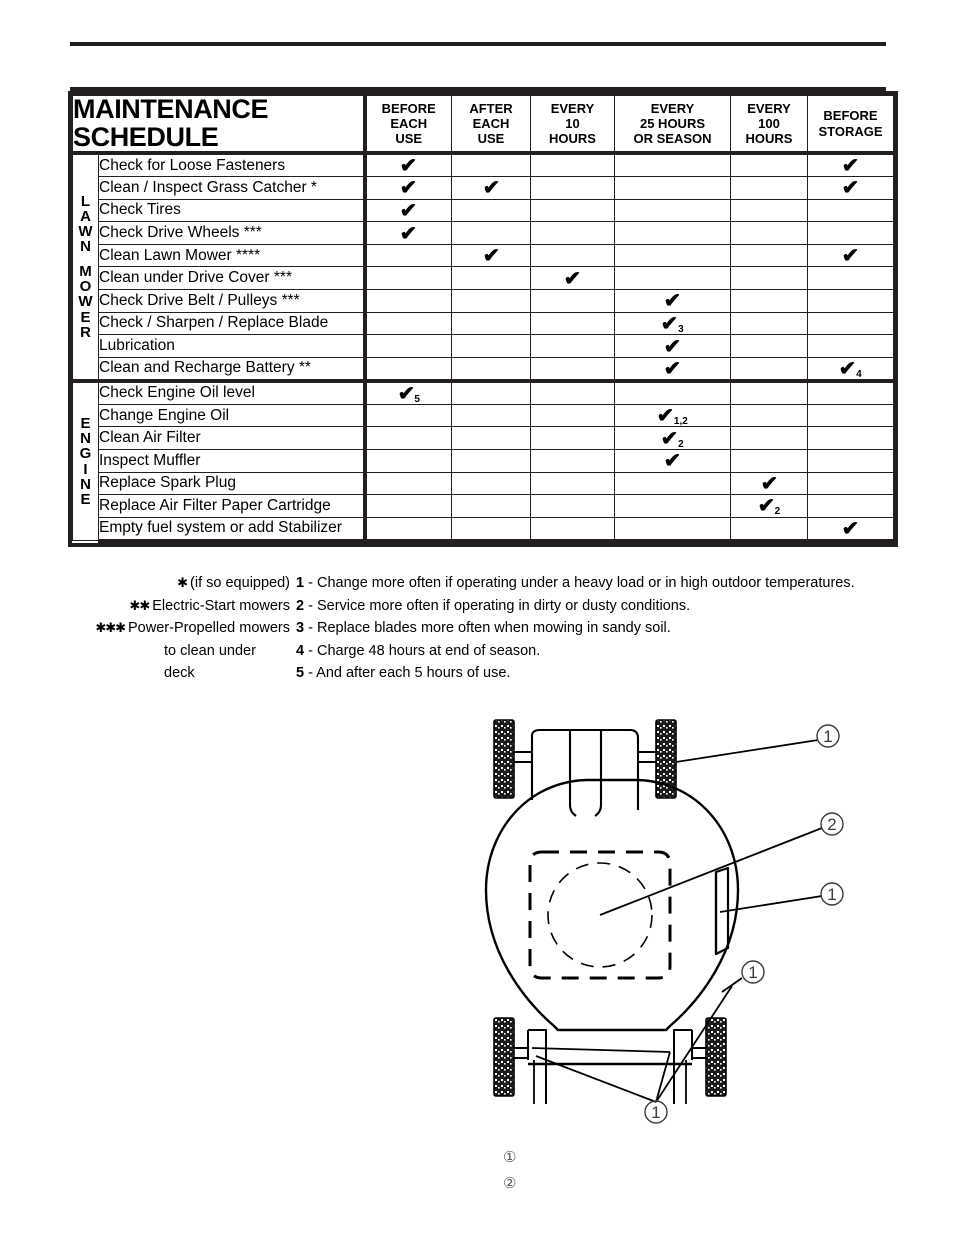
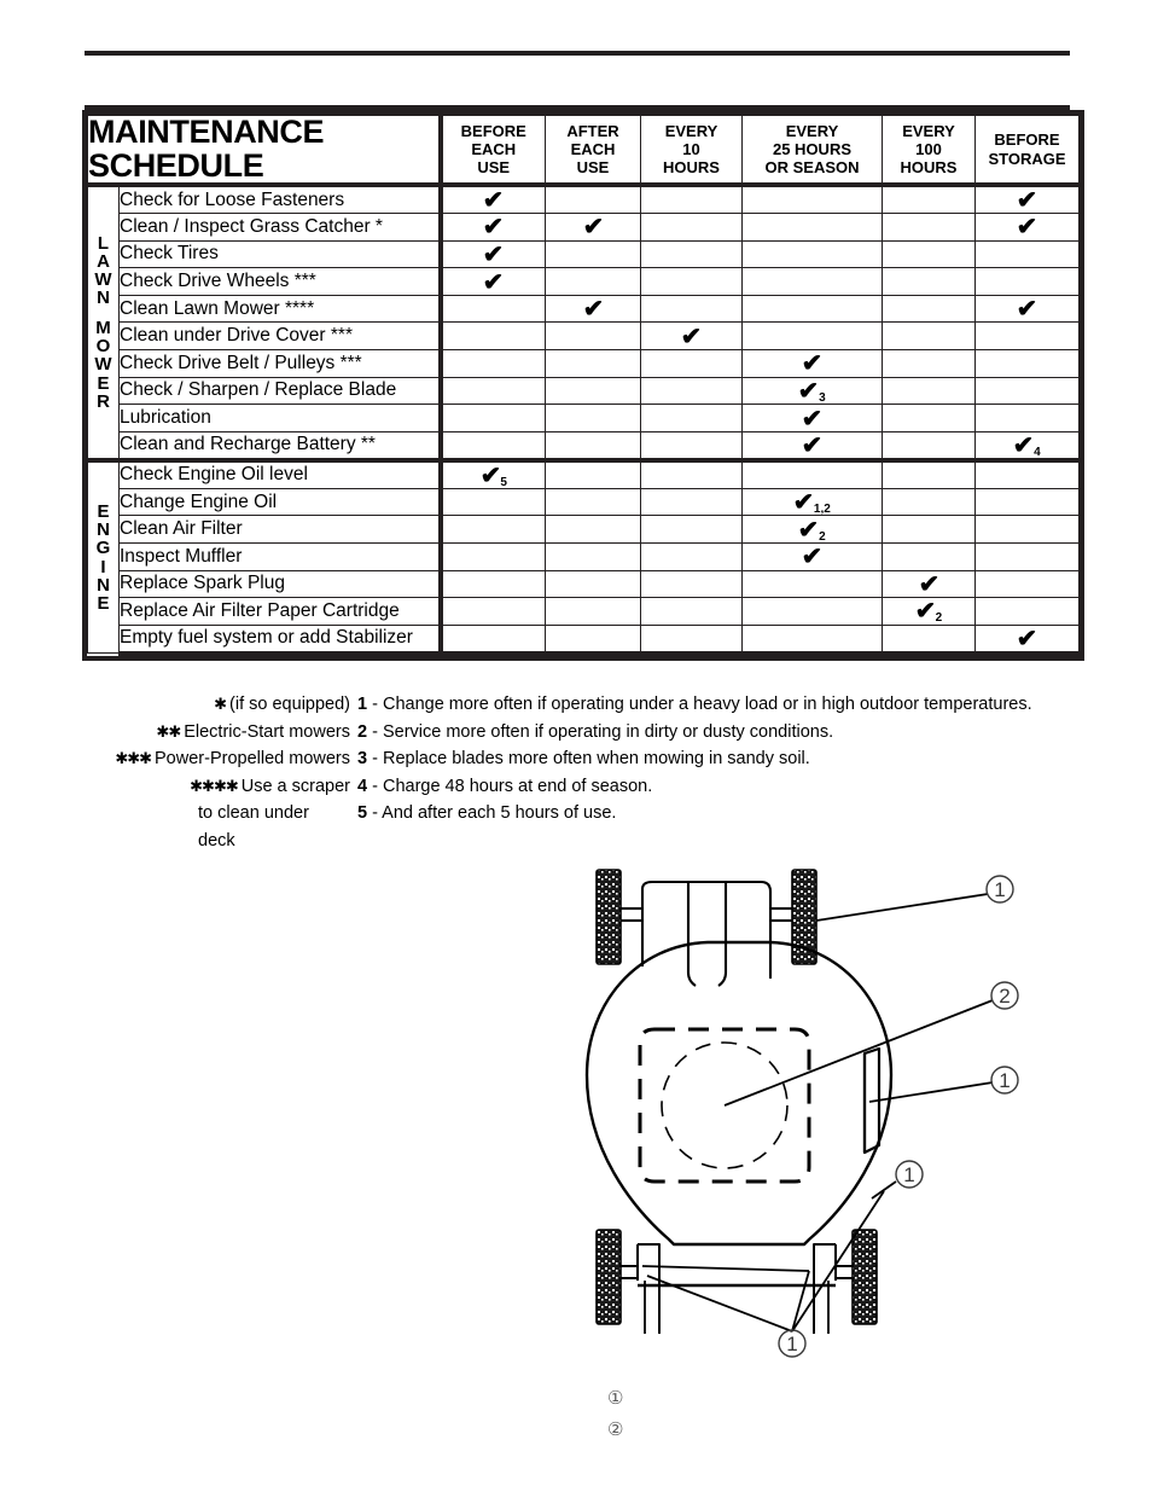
  MAINTENANCE SCHEDULE	BEFORE EACH USE	AFTER EACH USE	EVERY 10 HOURS	EVERY 25 HOURS OR SEASON	EVERY 100 HOURS	BEFORE STORAGE
  LAWNMOWER	Check for Loose Fasteners	✔					✔
  Clean / Inspect Grass Catcher *	✔	✔				✔
  Check Tires	✔
  Check Drive Wheels ***	✔
  Clean Lawn Mower ****		✔				✔
  Clean under Drive Cover ***			✔
  Check Drive Belt / Pulleys ***				✔
  Check / Sharpen / Replace Blade				✔3
  Lubrication				✔
  Clean and Recharge Battery **				✔		✔4
  ENGINE	Check Engine Oil level	✔5
  Change Engine Oil				✔1,2
  Clean Air Filter				✔2
  Inspect Muffler				✔
  Replace Spark Plug					✔
  Replace Air Filter Paper Cartridge					✔2
  Empty fuel system or add Stabilizer						✔
  ✱ (if so equipped)
  ✱✱ Electric-Start mowers
  ✱✱✱ Power-Propelled mowers
+ ✱✱✱✱ Use a scraper
  to clean under deck
  1 - Change more often if operating under a heavy load or in high outdoor temperatures.
  2 - Service more often if operating in dirty or dusty conditions.
  3 - Replace blades more often when mowing in sandy soil.
  4 - Charge 48 hours at end of season.
  5 - And after each 5 hours of use.
  1
  2
  1
  1
  1
  ①
  ②
